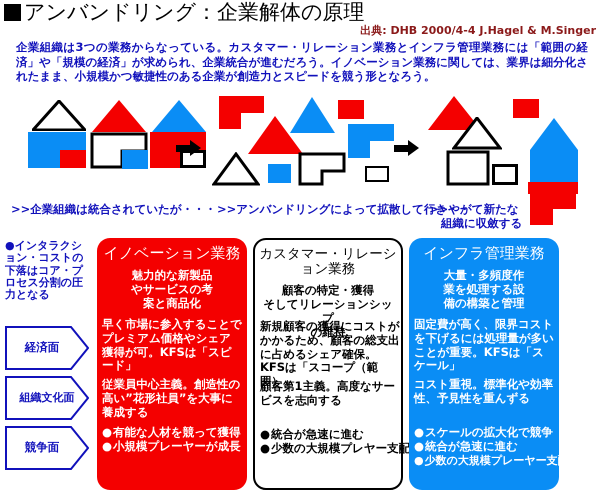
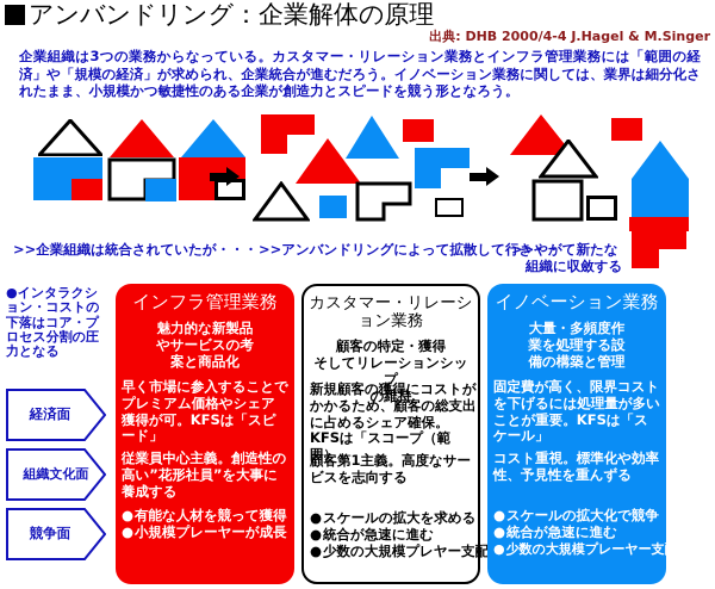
  アンバンドリング：企業解体の原理
  出典: DHB 2000/4-4 J.Hagel & M.Singer
  企業組織は3つの業務からなっている。カスタマー・リレーション業務とインフラ管理業務には「範囲の経済」や「規模の経済」が求められ、企業統合が進むだろう。イノベーション業務に関しては、業界は細分化されたまま、小規模かつ敏捷性のある企業が創造力とスピードを競う形となろう。
  >>企業組織は統合されていたが・・・
  >>アンバンドリングによって拡散して行き・・
  >>やがて新たな
  組織に収斂する
  ●インタラクション・コストの下落はコア・プロセス分割の圧力となる
  経済面
  組織文化面
  競争面
- イノベーション業務
+ インフラ管理業務
  魅力的な新製品
  やサービスの考
  案と商品化
  早く市場に参入することでプレミアム価格やシェア獲得が可。KFSは「スピード」
  従業員中心主義。創造性の高い”花形社員”を大事に養成する
  有能な人材を競って獲得
  小規模プレーヤーが成長
  カスタマー・リレーション業務
  顧客の特定・獲得
  そしてリレーションシップ
  の維持
  新規顧客の獲得にコストがかかるため、顧客の総支出に占めるシェア確保。KFSは「スコープ（範囲）」
  顧客第1主義。高度なサービスを志向する
+ スケールの拡大を求める
  統合が急速に進む
  少数の大規模プレヤー支配
- インフラ管理業務
+ イノベーション業務
  大量・多頻度作
  業を処理する設
  備の構築と管理
  固定費が高く、限界コストを下げるには処理量が多いことが重要。KFSは「スケール」
  コスト重視。標準化や効率性、予見性を重んずる
  スケールの拡大化で競争
  統合が急速に進む
  少数の大規模プレーヤー支配
